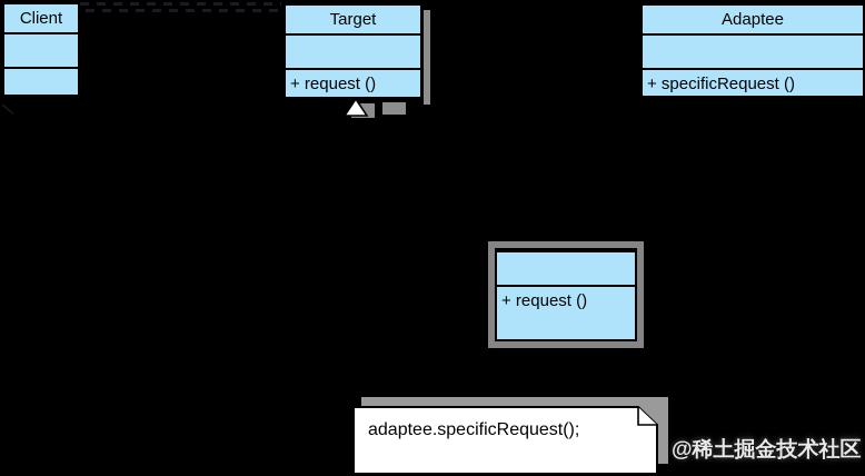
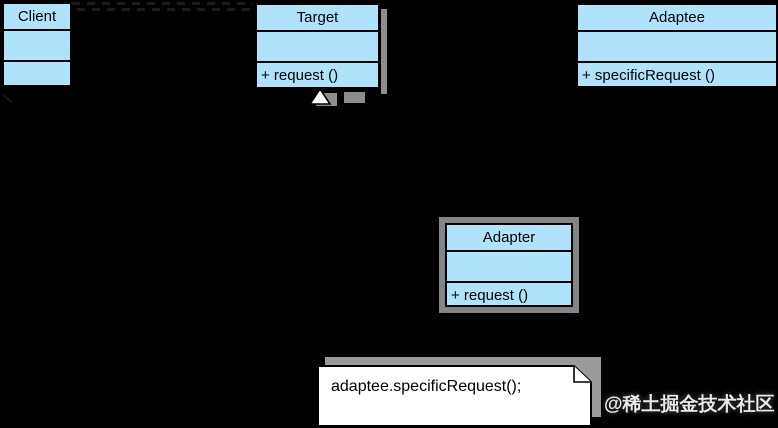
  Client
  Target
  + request ()
  Adaptee
  + specificRequest ()
+ Adapter
  + request ()
  adaptee.specificRequest();
  @稀土掘金技术社区
